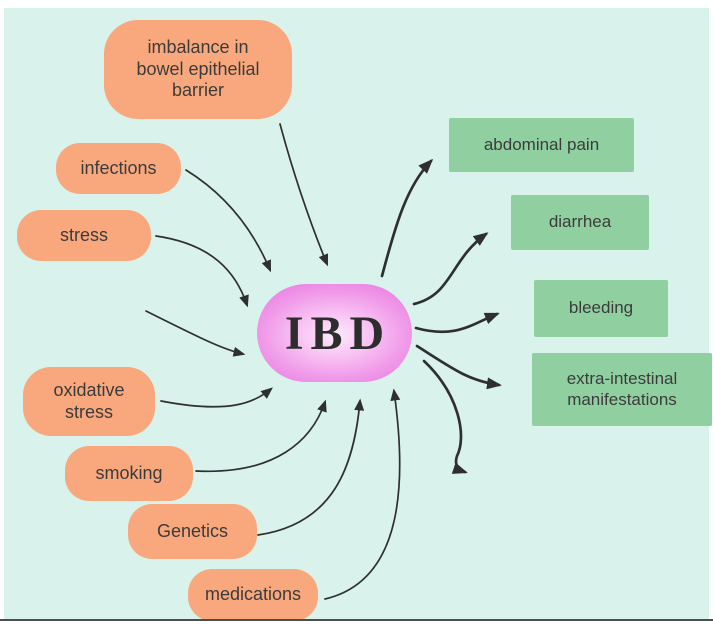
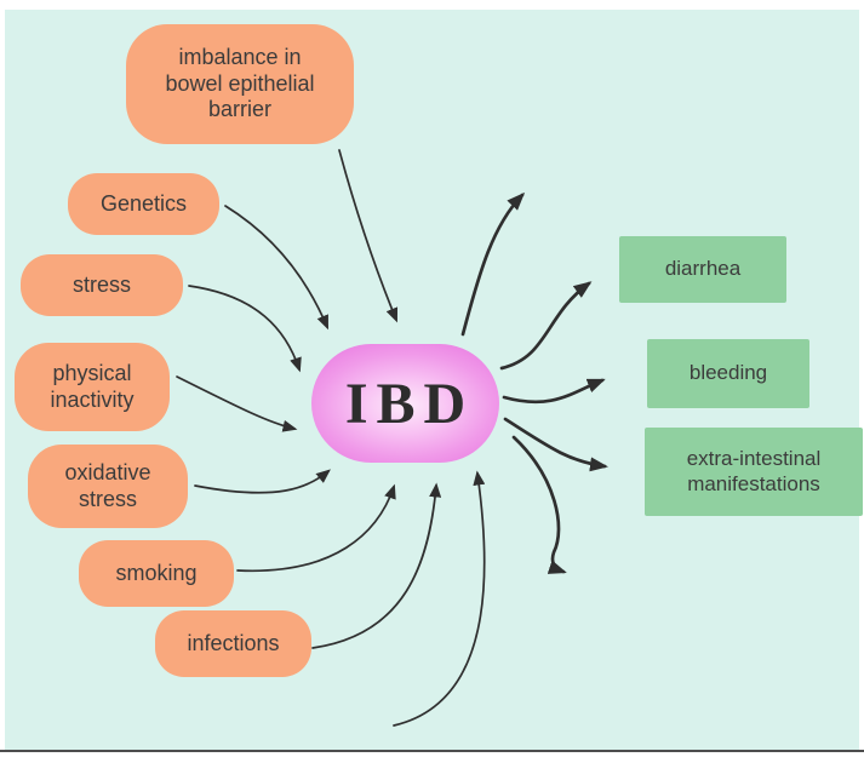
  imbalance in
  bowel epithelial
  barrier
- infections
+ Genetics
  stress
+ physical
+ inactivity
  oxidative
  stress
  smoking
- Genetics
+ infections
- medications
- abdominal pain
  diarrhea
  bleeding
  extra-intestinal
  manifestations
  IBD
